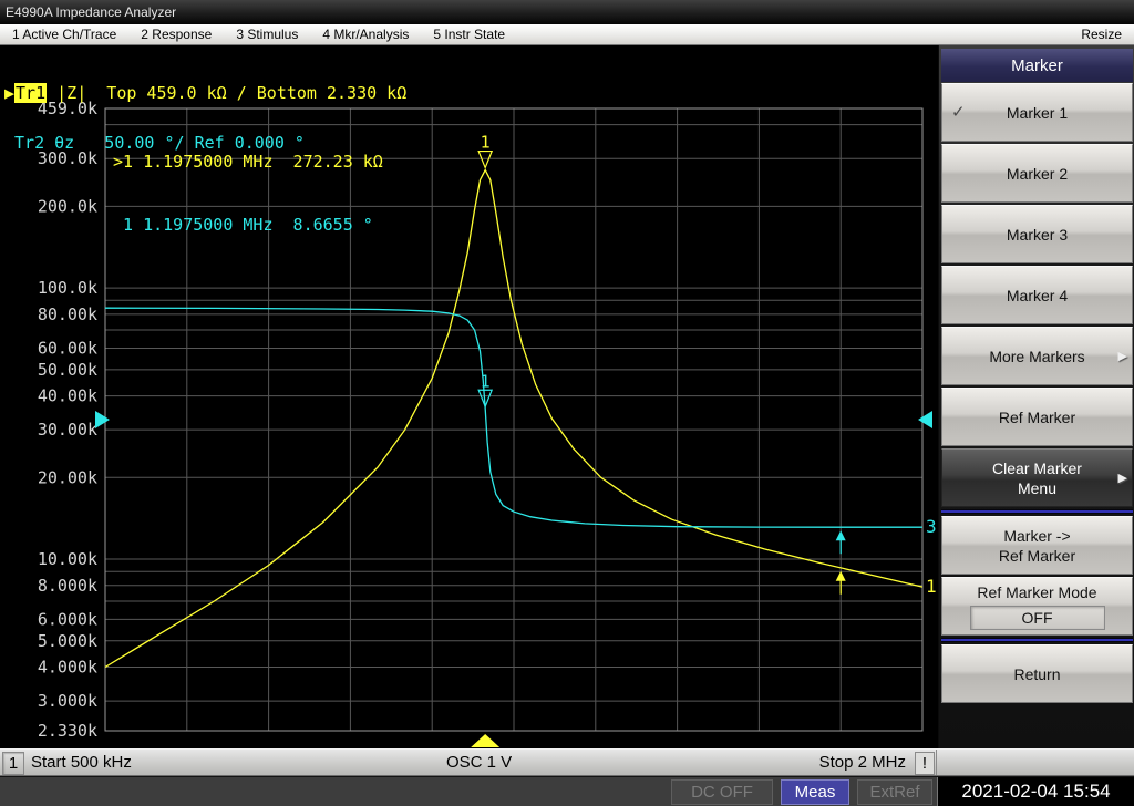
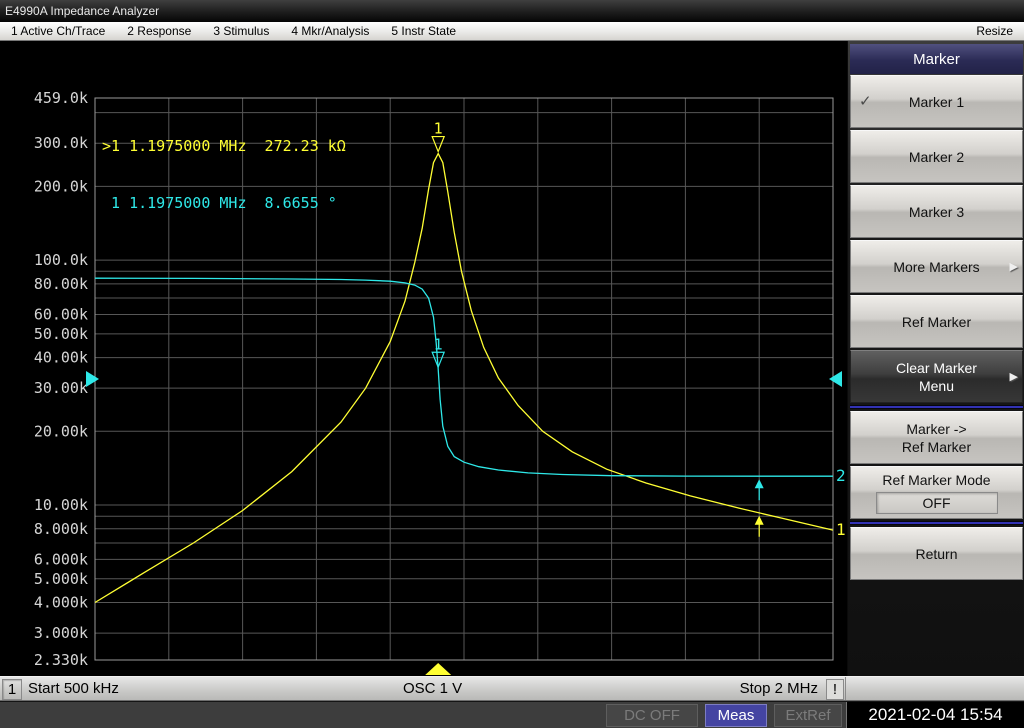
  E4990A Impedance Analyzer
  1 Active Ch/Trace
  2 Response
  3 Stimulus
  4 Mkr/Analysis
  5 Instr State
  Resize
  459.0k
  300.0k
  200.0k
  100.0k
  80.00k
  60.00k
  50.00k
  40.00k
  30.00k
  20.00k
  10.00k
  8.000k
  6.000k
  5.000k
  4.000k
  3.000k
  2.330k
  1
  1
  1
- 3
+ 2
- ▶Tr1 |Z| Top 459.0 kΩ / Bottom 2.330 kΩ
- Tr2 θz 50.00 °/ Ref 0.000 °
  >1 1.1975000 MHz 272.23 kΩ
  1 1.1975000 MHz 8.6655 °
  Marker
  Marker 1
  ✓
  Marker 2
  Marker 3
- Marker 4
  More Markers
  ▶
  Ref Marker
  Clear Marker
  Menu
  ▶
  Marker ->
  Ref Marker
  Ref Marker Mode
  OFF
  Return
  1
  Start 500 kHz
  OSC 1 V
  Stop 2 MHz
  !
  DC OFF
  Meas
  ExtRef
  2021-02-04 15:54
